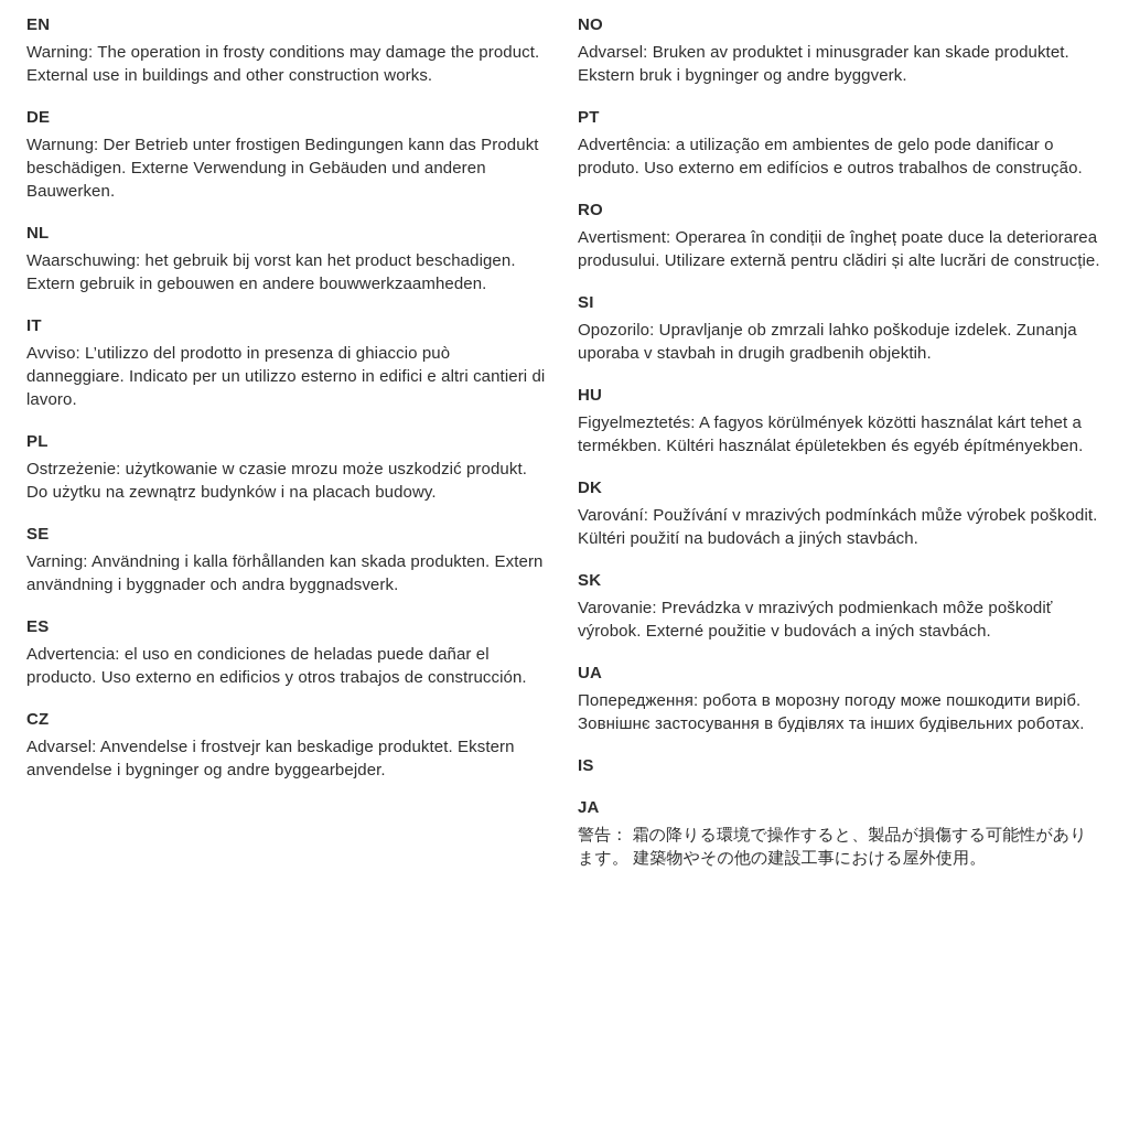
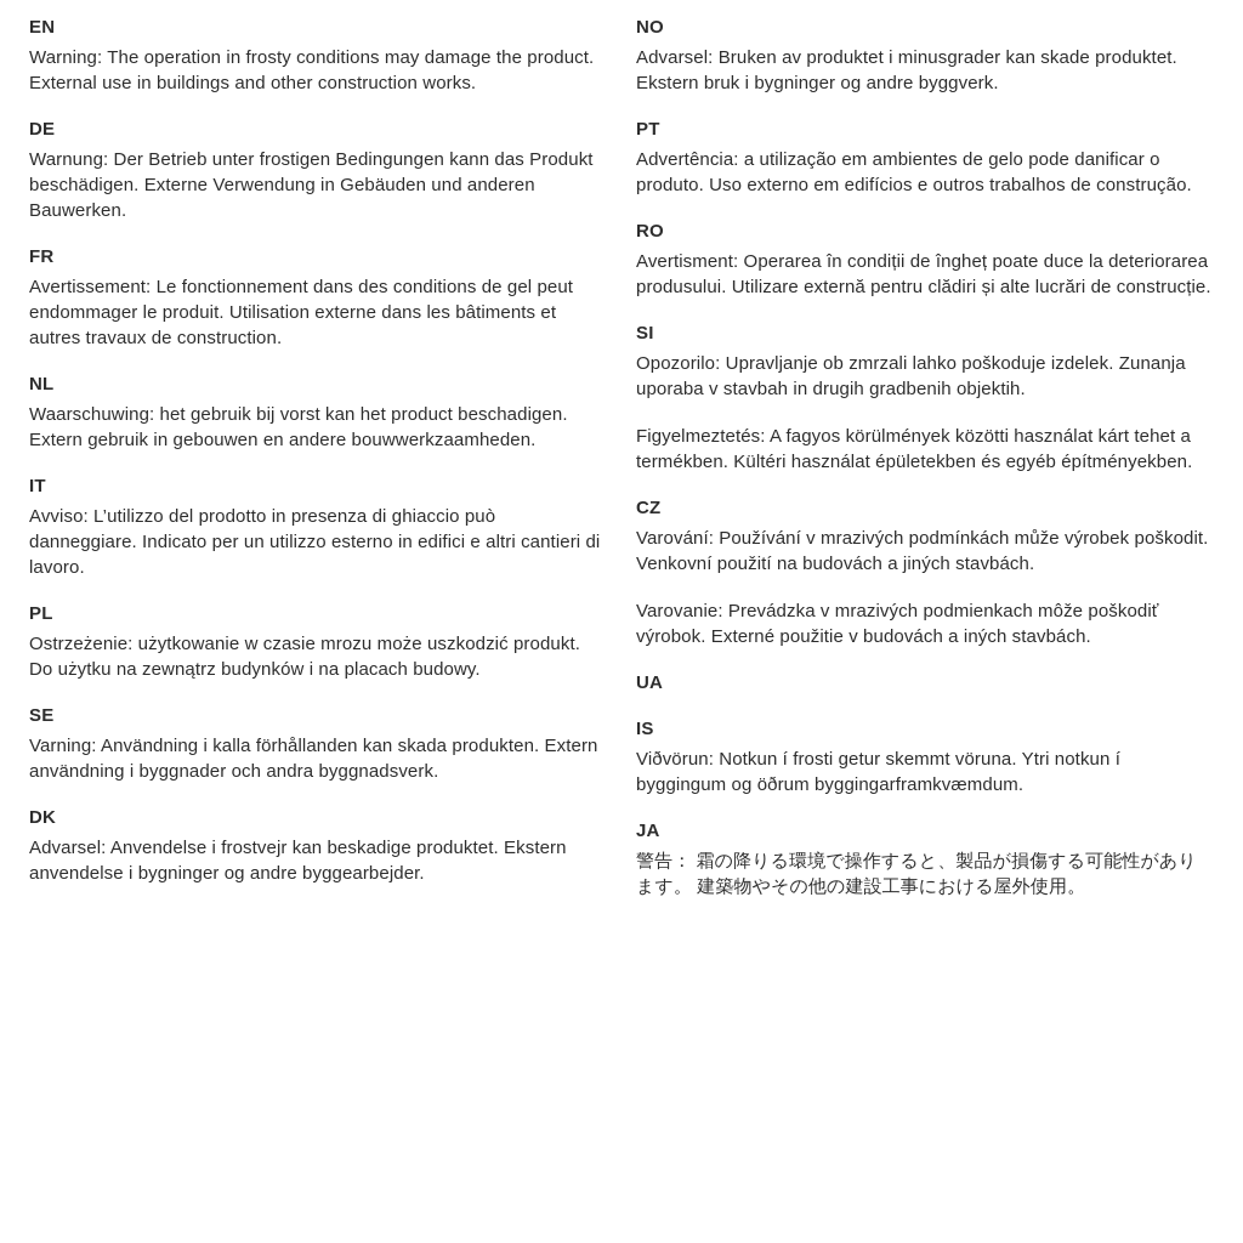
  EN
  Warning: The operation in frosty conditions may damage the product. External use in buildings and other construction works.
  DE
  Warnung: Der Betrieb unter frostigen Bedingungen kann das Produkt beschädigen. Externe Verwendung in Gebäuden und anderen Bauwerken.
+ FR
+ Avertissement: Le fonctionnement dans des conditions de gel peut endommager le produit. Utilisation externe dans les bâtiments et autres travaux de construction.
  NL
  Waarschuwing: het gebruik bij vorst kan het product beschadigen. Extern gebruik in gebouwen en andere bouwwerkzaamheden.
  IT
  Avviso: L’utilizzo del prodotto in presenza di ghiaccio può danneggiare. Indicato per un utilizzo esterno in edifici e altri cantieri di lavoro.
  PL
  Ostrzeżenie: użytkowanie w czasie mrozu może uszkodzić produkt. Do użytku na zewnątrz budynków i na placach budowy.
  SE
  Varning: Användning i kalla förhållanden kan skada produkten. Extern användning i byggnader och andra byggnadsverk.
- ES
- Advertencia: el uso en condiciones de heladas puede dañar el producto. Uso externo en edificios y otros trabajos de construcción.
- CZ
+ DK
  Advarsel: Anvendelse i frostvejr kan beskadige produktet. Ekstern anvendelse i bygninger og andre byggearbejder.
  NO
  Advarsel: Bruken av produktet i minusgrader kan skade produktet. Ekstern bruk i bygninger og andre byggverk.
  PT
  Advertência: a utilização em ambientes de gelo pode danificar o produto. Uso externo em edifícios e outros trabalhos de construção.
  RO
  Avertisment: Operarea în condiții de îngheț poate duce la deteriorarea produsului. Utilizare externă pentru clădiri și alte lucrări de construcție.
  SI
  Opozorilo: Upravljanje ob zmrzali lahko poškoduje izdelek. Zunanja uporaba v stavbah in drugih gradbenih objektih.
- HU
  Figyelmeztetés: A fagyos körülmények közötti használat kárt tehet a termékben. Kültéri használat épületekben és egyéb építményekben.
- DK
+ CZ
- Varování: Používání v mrazivých podmínkách může výrobek poškodit. Kültéri použití na budovách a jiných stavbách.
+ Varování: Používání v mrazivých podmínkách může výrobek poškodit. Venkovní použití na budovách a jiných stavbách.
- SK
  Varovanie: Prevádzka v mrazivých podmienkach môže poškodiť výrobok. Externé použitie v budovách a iných stavbách.
  UA
- Попередження: робота в морозну погоду може пошкодити виріб. Зовнішнє застосування в будівлях та інших будівельних роботах.
  IS
+ Viðvörun: Notkun í frosti getur skemmt vöruna. Ytri notkun í byggingum og öðrum byggingarframkvæmdum.
  JA
  警告： 霜の降りる環境で操作すると、製品が損傷する可能性があります。 建築物やその他の建設工事における屋外使用。
